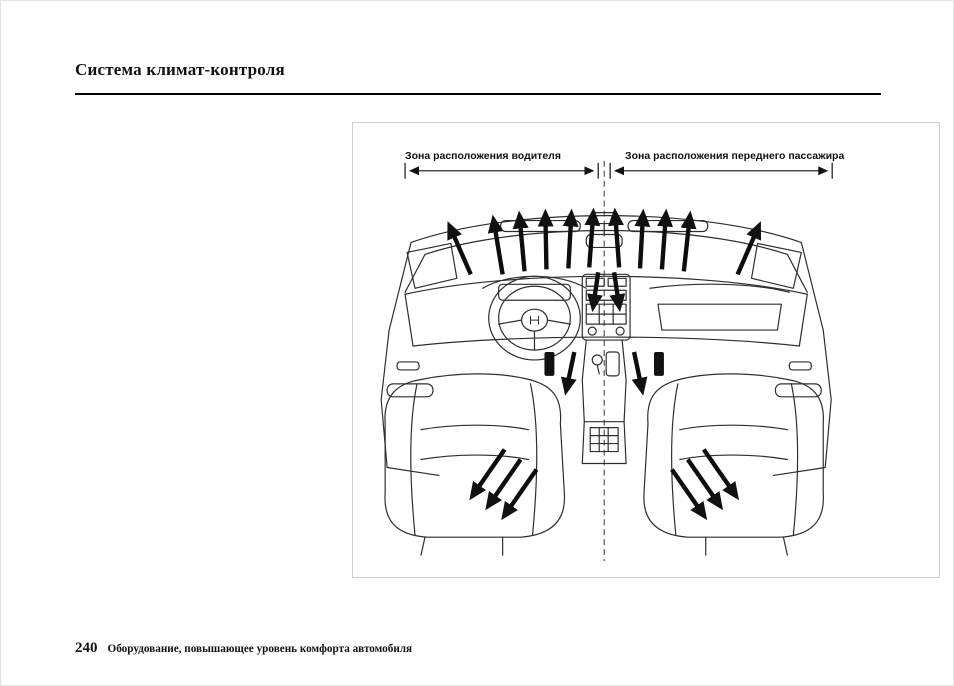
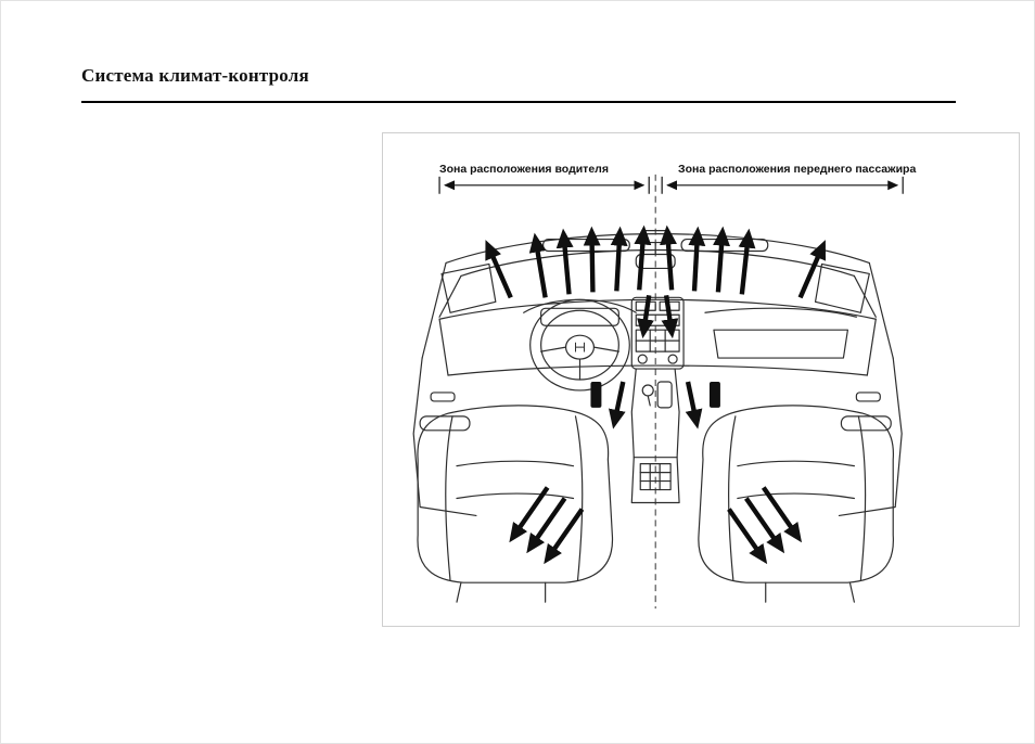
  Система климат-контроля
  Зона расположения водителя
  Зона расположения переднего пассажира
- 240
- Оборудование, повышающее уровень комфорта автомобиля
